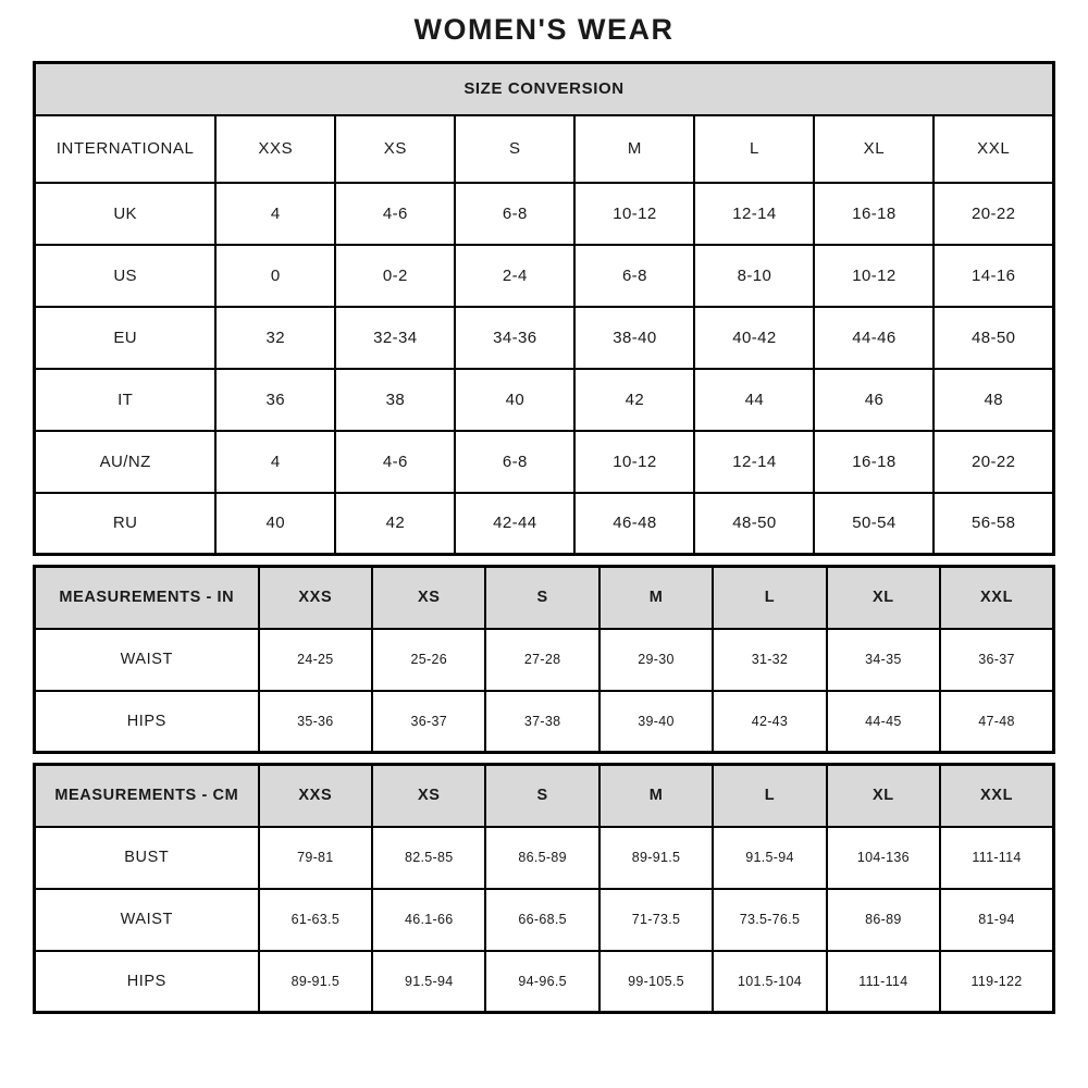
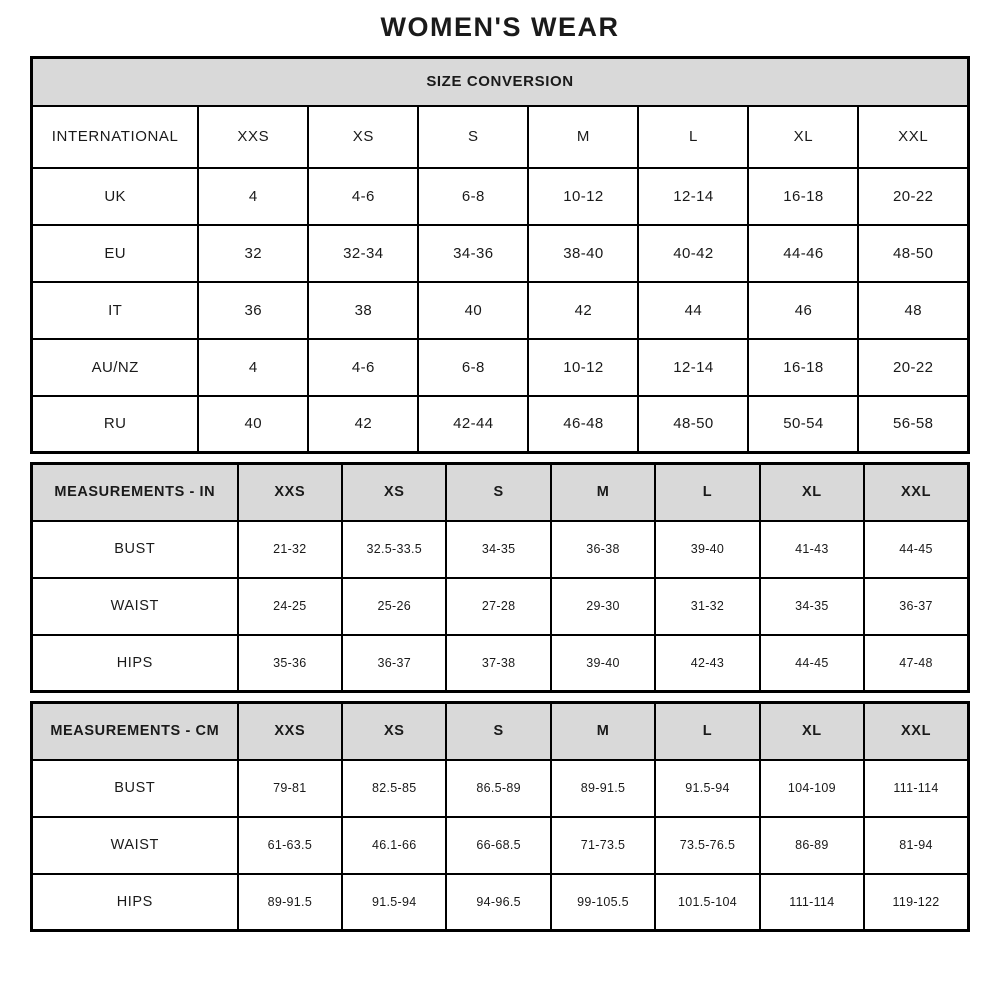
  WOMEN'S WEAR
  SIZE CONVERSION
  INTERNATIONAL	XXS	XS	S	M	L	XL	XXL
  UK	4	4-6	6-8	10-12	12-14	16-18	20-22
- US	0	0-2	2-4	6-8	8-10	10-12	14-16
  EU	32	32-34	34-36	38-40	40-42	44-46	48-50
  IT	36	38	40	42	44	46	48
  AU/NZ	4	4-6	6-8	10-12	12-14	16-18	20-22
  RU	40	42	42-44	46-48	48-50	50-54	56-58
  MEASUREMENTS - IN	XXS	XS	S	M	L	XL	XXL
+ BUST	21-32	32.5-33.5	34-35	36-38	39-40	41-43	44-45
  WAIST	24-25	25-26	27-28	29-30	31-32	34-35	36-37
  HIPS	35-36	36-37	37-38	39-40	42-43	44-45	47-48
  MEASUREMENTS - CM	XXS	XS	S	M	L	XL	XXL
- BUST	79-81	82.5-85	86.5-89	89-91.5	91.5-94	104-136	111-114
+ BUST	79-81	82.5-85	86.5-89	89-91.5	91.5-94	104-109	111-114
  WAIST	61-63.5	46.1-66	66-68.5	71-73.5	73.5-76.5	86-89	81-94
  HIPS	89-91.5	91.5-94	94-96.5	99-105.5	101.5-104	111-114	119-122
